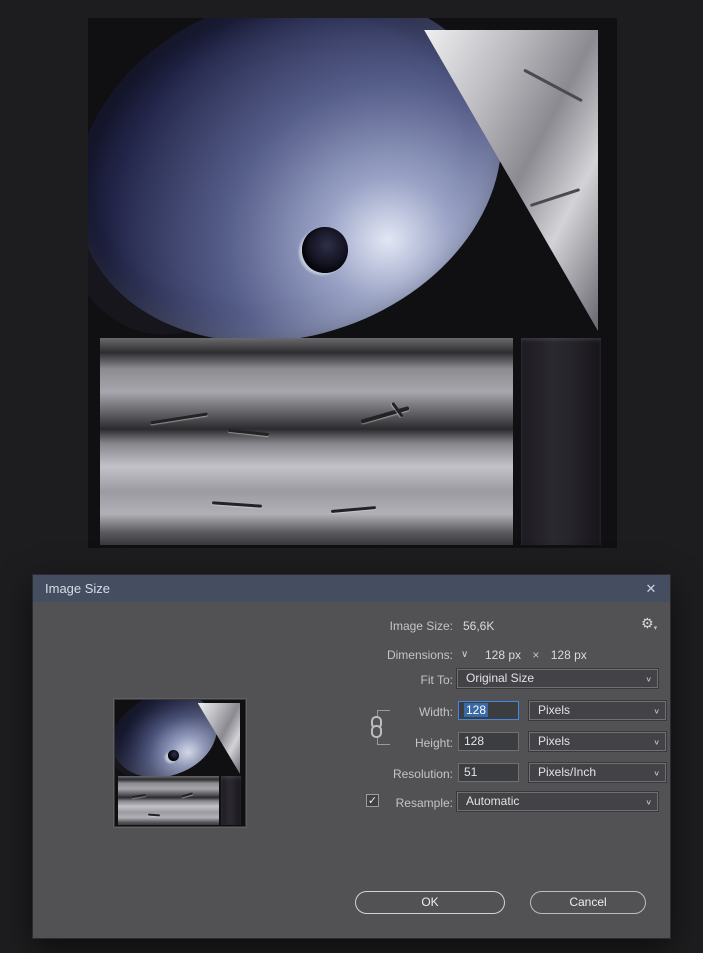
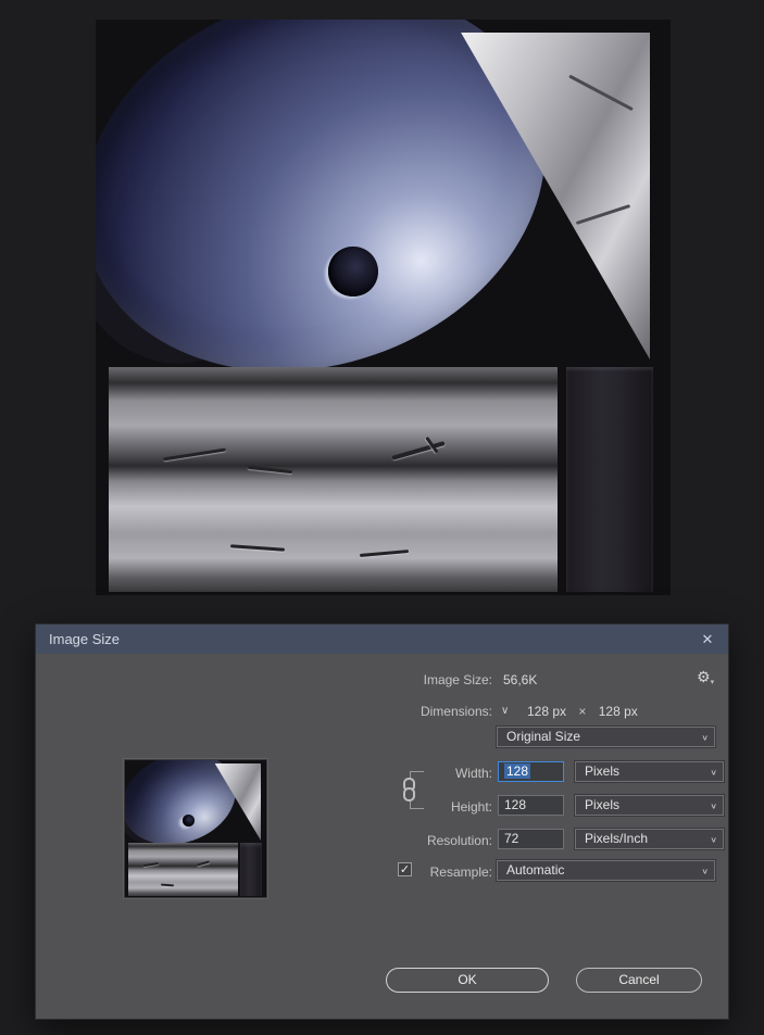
  Image Size
  ✕
  Image Size:
  56,6K
  Dimensions:
  ∨
  128 px × 128 px
- Fit To:
  Original Size
  ∨
  Width:
  128
  Pixels
  ∨
  Height:
  128
  Pixels
  ∨
  Resolution:
- 51
+ 72
  Pixels/Inch
  ∨
  ✓
  Resample:
  Automatic
  ∨
  OK
  Cancel
